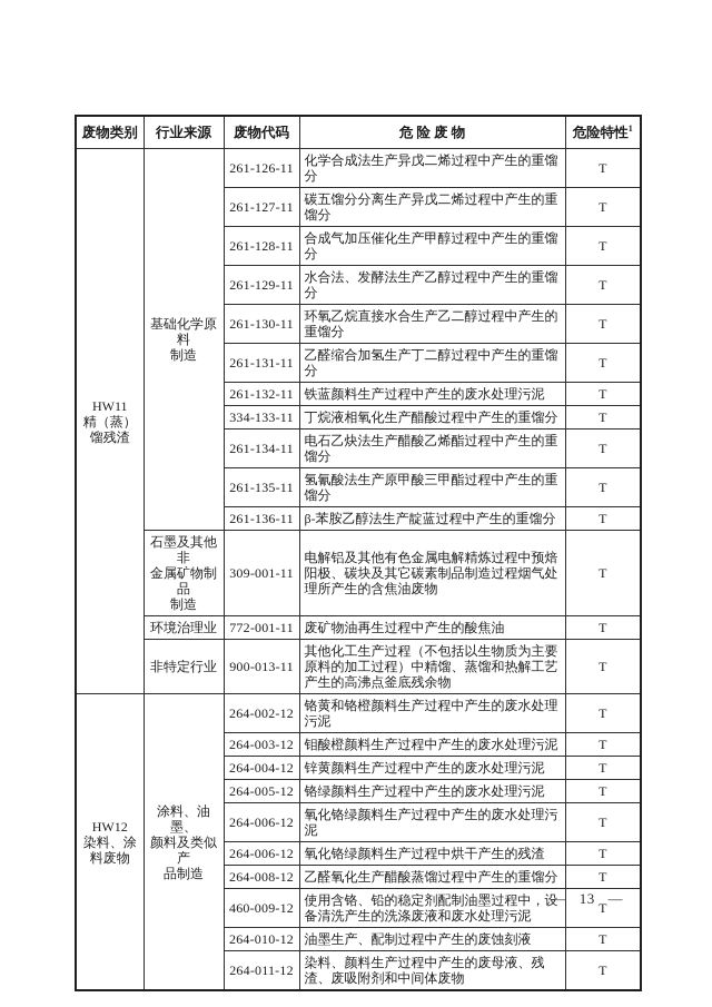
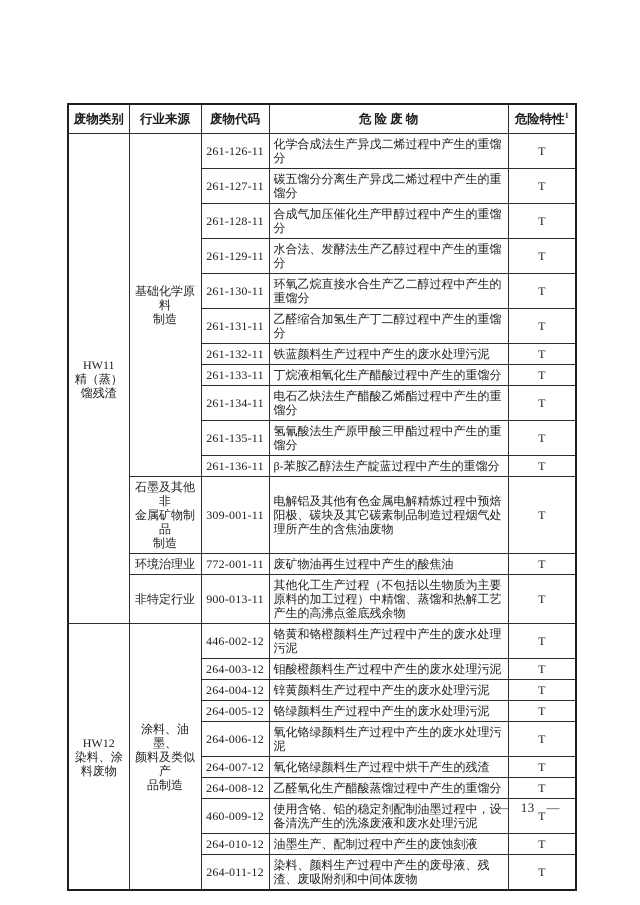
  废物类别	行业来源	废物代码	危 险 废 物	危险特性1
  HW11 精（蒸） 馏残渣	基础化学原料 制造	261-126-11	化学合成法生产异戊二烯过程中产生的重馏分	T
  261-127-11	碳五馏分分离生产异戊二烯过程中产生的重馏分	T
  261-128-11	合成气加压催化生产甲醇过程中产生的重馏分	T
  261-129-11	水合法、发酵法生产乙醇过程中产生的重馏分	T
  261-130-11	环氧乙烷直接水合生产乙二醇过程中产生的重馏分	T
  261-131-11	乙醛缩合加氢生产丁二醇过程中产生的重馏分	T
  261-132-11	铁蓝颜料生产过程中产生的废水处理污泥	T
- 334-133-11	丁烷液相氧化生产醋酸过程中产生的重馏分	T
+ 261-133-11	丁烷液相氧化生产醋酸过程中产生的重馏分	T
  261-134-11	电石乙炔法生产醋酸乙烯酯过程中产生的重馏分	T
  261-135-11	氢氰酸法生产原甲酸三甲酯过程中产生的重馏分	T
  261-136-11	β-苯胺乙醇法生产靛蓝过程中产生的重馏分	T
  石墨及其他非 金属矿物制品 制造	309-001-11	电解铝及其他有色金属电解精炼过程中预焙阳极、碳块及其它碳素制品制造过程烟气处理所产生的含焦油废物	T
  环境治理业	772-001-11	废矿物油再生过程中产生的酸焦油	T
  非特定行业	900-013-11	其他化工生产过程（不包括以生物质为主要原料的加工过程）中精馏、蒸馏和热解工艺产生的高沸点釜底残余物	T
- HW12 染料、涂 料废物	涂料、油墨、 颜料及类似产 品制造	264-002-12	铬黄和铬橙颜料生产过程中产生的废水处理污泥	T
+ HW12 染料、涂 料废物	涂料、油墨、 颜料及类似产 品制造	446-002-12	铬黄和铬橙颜料生产过程中产生的废水处理污泥	T
  264-003-12	钼酸橙颜料生产过程中产生的废水处理污泥	T
  264-004-12	锌黄颜料生产过程中产生的废水处理污泥	T
  264-005-12	铬绿颜料生产过程中产生的废水处理污泥	T
  264-006-12	氧化铬绿颜料生产过程中产生的废水处理污泥	T
- 264-006-12	氧化铬绿颜料生产过程中烘干产生的残渣	T
+ 264-007-12	氧化铬绿颜料生产过程中烘干产生的残渣	T
  264-008-12	乙醛氧化生产醋酸蒸馏过程中产生的重馏分	T
  460-009-12	使用含铬、铅的稳定剂配制油墨过程中，设备清洗产生的洗涤废液和废水处理污泥	T
  264-010-12	油墨生产、配制过程中产生的废蚀刻液	T
  264-011-12	染料、颜料生产过程中产生的废母液、残渣、废吸附剂和中间体废物	T
  — 13 —
